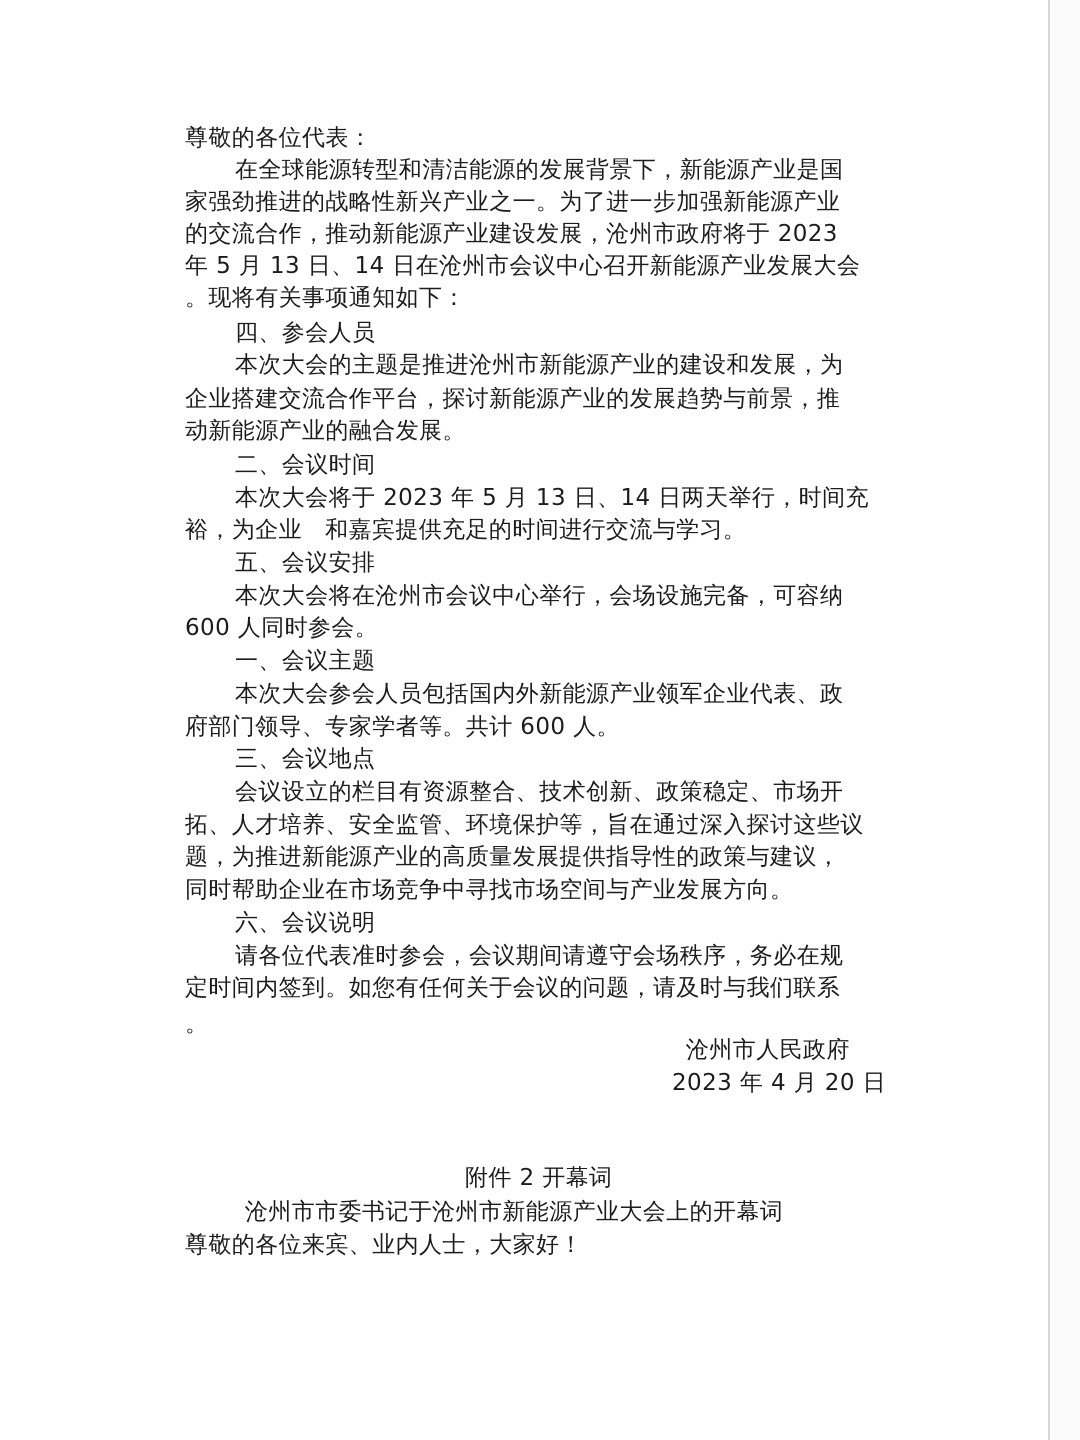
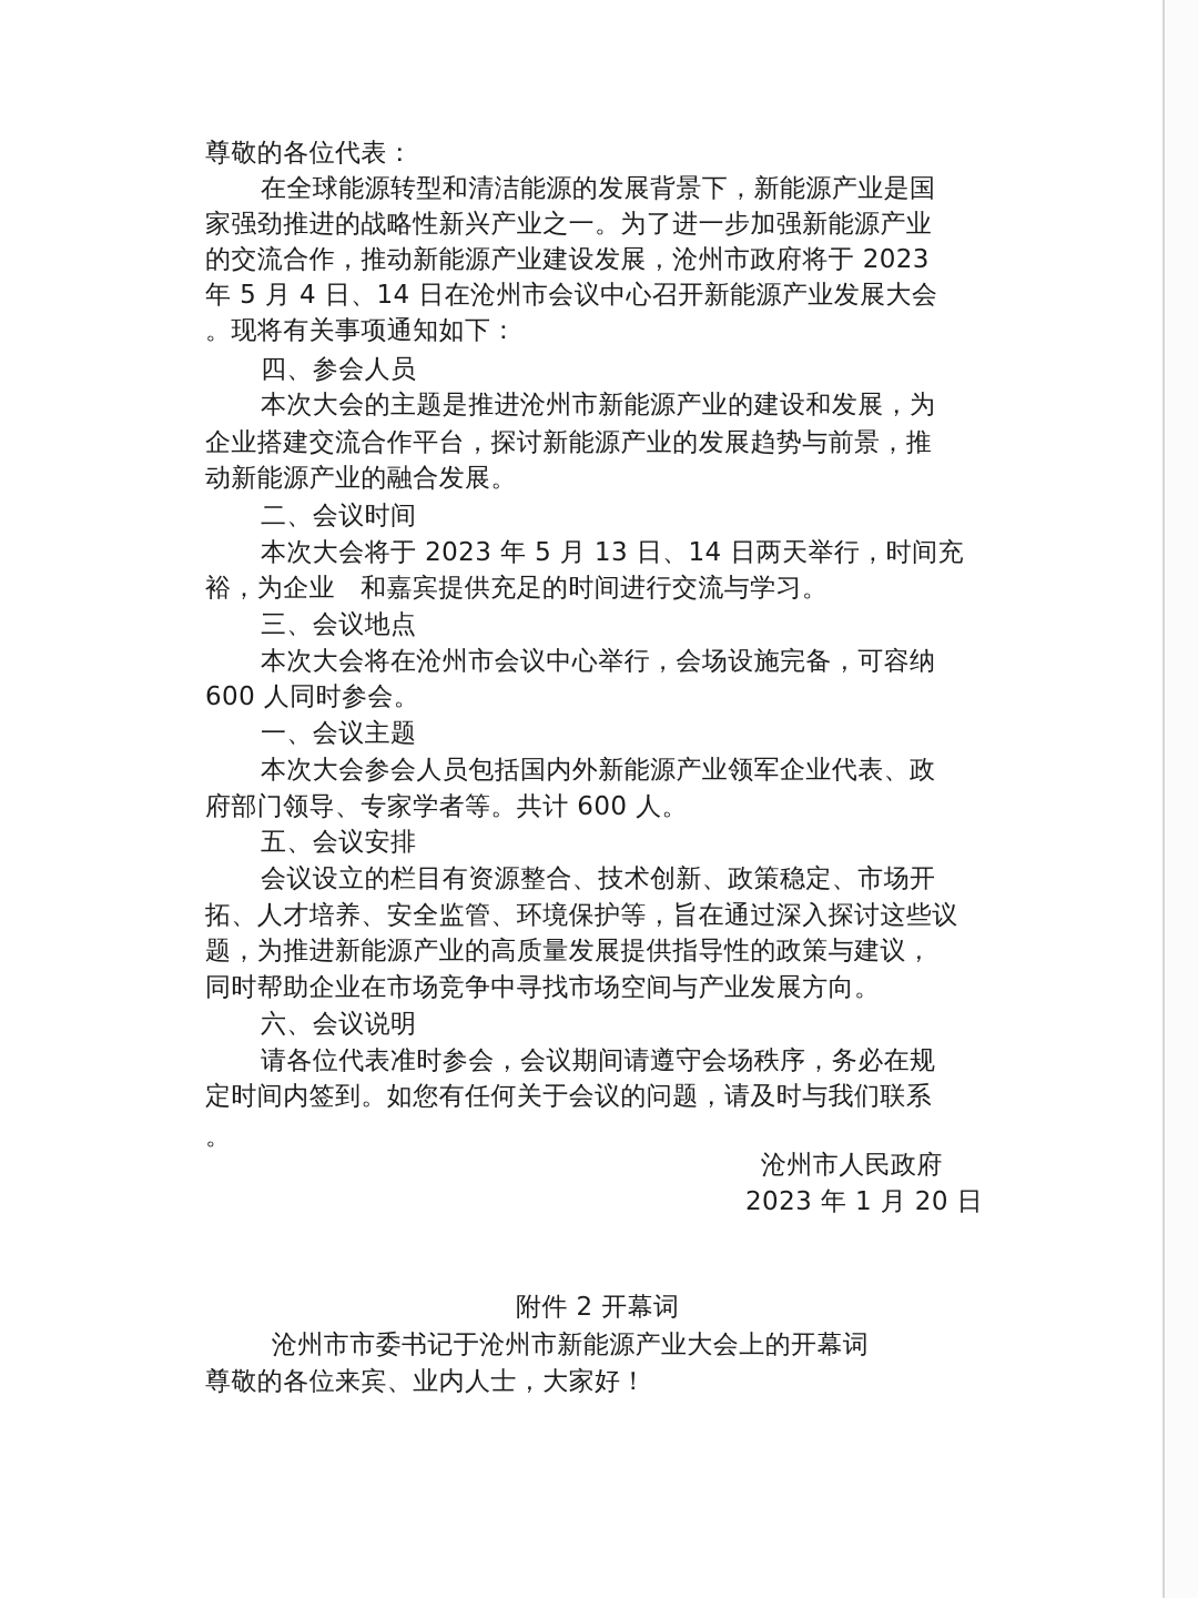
  尊敬的各位代表：
  在全球能源转型和清洁能源的发展背景下，新能源产业是国
  家强劲推进的战略性新兴产业之一。为了进一步加强新能源产业
  的交流合作，推动新能源产业建设发展，沧州市政府将于 2023
- 年 5 月 13 日、14 日在沧州市会议中心召开新能源产业发展大会
+ 年 5 月 4 日、14 日在沧州市会议中心召开新能源产业发展大会
  。现将有关事项通知如下：
  四、参会人员
  本次大会的主题是推进沧州市新能源产业的建设和发展，为
  企业搭建交流合作平台，探讨新能源产业的发展趋势与前景，推
  动新能源产业的融合发展。
  二、会议时间
  本次大会将于 2023 年 5 月 13 日、14 日两天举行，时间充
  裕，为企业 和嘉宾提供充足的时间进行交流与学习。
- 五、会议安排
+ 三、会议地点
  本次大会将在沧州市会议中心举行，会场设施完备，可容纳
  600 人同时参会。
  一、会议主题
  本次大会参会人员包括国内外新能源产业领军企业代表、政
  府部门领导、专家学者等。共计 600 人。
- 三、会议地点
+ 五、会议安排
  会议设立的栏目有资源整合、技术创新、政策稳定、市场开
  拓、人才培养、安全监管、环境保护等，旨在通过深入探讨这些议
  题，为推进新能源产业的高质量发展提供指导性的政策与建议，
  同时帮助企业在市场竞争中寻找市场空间与产业发展方向。
  六、会议说明
  请各位代表准时参会，会议期间请遵守会场秩序，务必在规
  定时间内签到。如您有任何关于会议的问题，请及时与我们联系
  。
  沧州市人民政府
- 2023 年 4 月 20 日
+ 2023 年 1 月 20 日
  附件 2 开幕词
  沧州市市委书记于沧州市新能源产业大会上的开幕词
  尊敬的各位来宾、业内人士，大家好！
